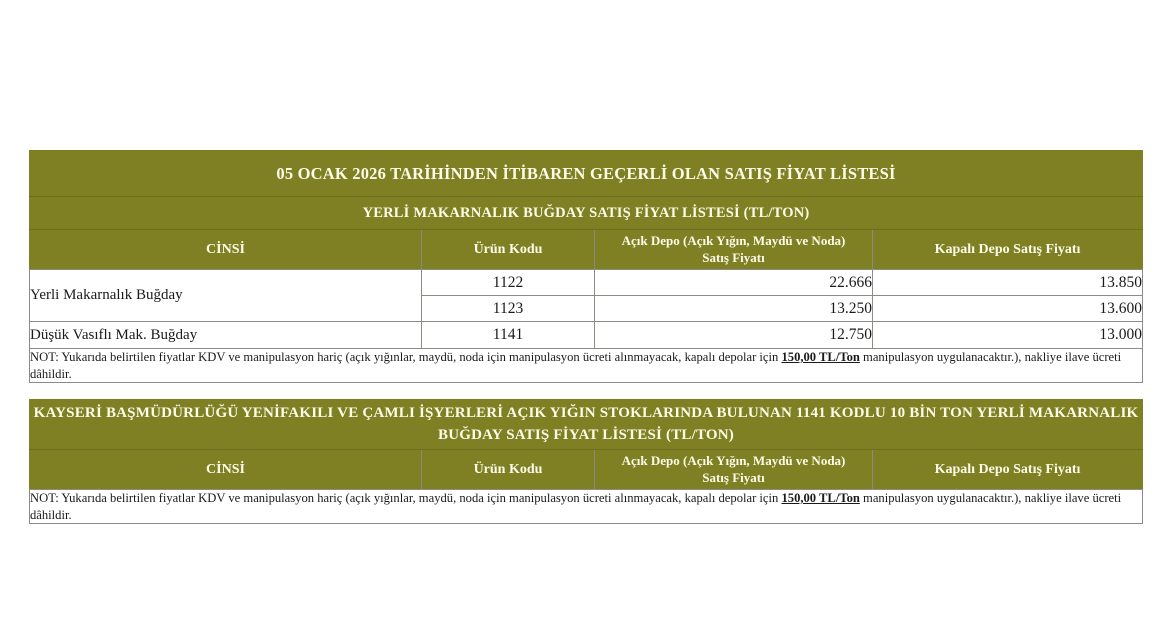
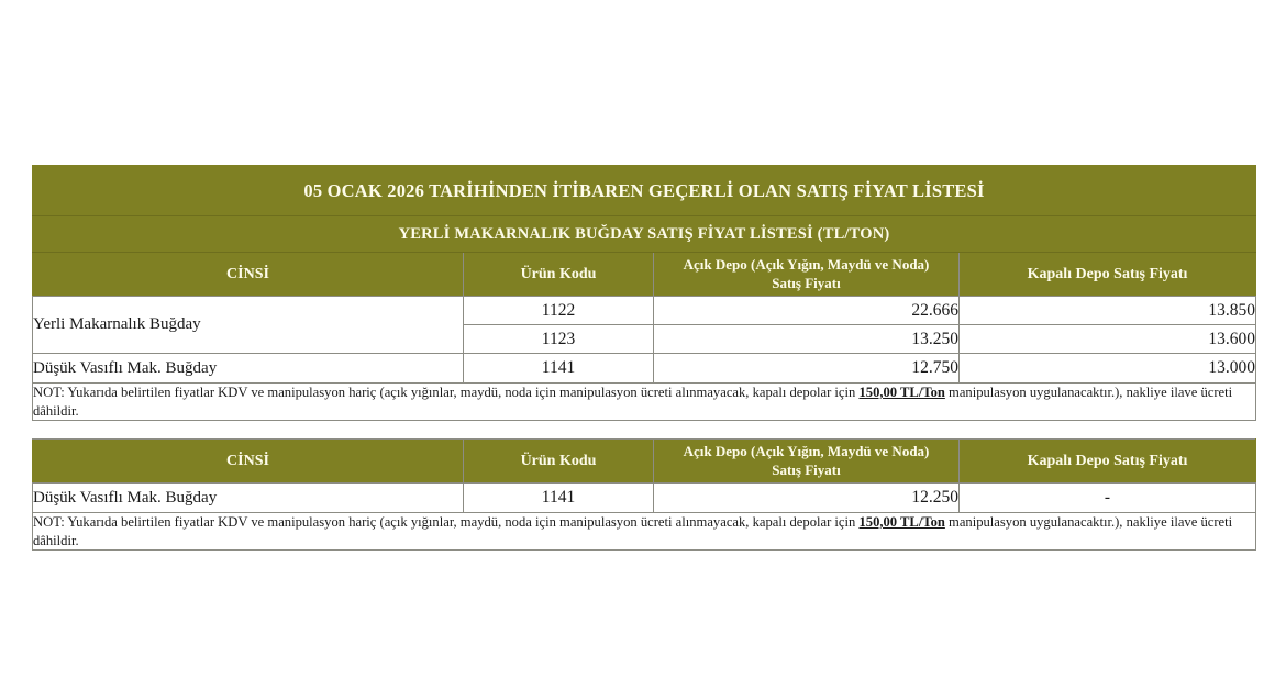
  05 OCAK 2026 TARİHİNDEN İTİBAREN GEÇERLİ OLAN SATIŞ FİYAT LİSTESİ
  YERLİ MAKARNALIK BUĞDAY SATIŞ FİYAT LİSTESİ (TL/TON)
  CİNSİ	Ürün Kodu	Açık Depo (Açık Yığın, Maydü ve Noda) Satış Fiyatı	Kapalı Depo Satış Fiyatı
  Yerli Makarnalık Buğday	1122	22.666	13.850
  1123	13.250	13.600
  Düşük Vasıflı Mak. Buğday	1141	12.750	13.000
  NOT: Yukarıda belirtilen fiyatlar KDV ve manipulasyon hariç (açık yığınlar, maydü, noda için manipulasyon ücreti alınmayacak, kapalı depolar için 150,00 TL/Ton manipulasyon uygulanacaktır.), nakliye ilave ücreti dâhildir.
- KAYSERİ BAŞMÜDÜRLÜĞÜ YENİFAKILI VE ÇAMLI İŞYERLERİ AÇIK YIĞIN STOKLARINDA BULUNAN 1141 KODLU 10 BİN TON YERLİ MAKARNALIK BUĞDAY SATIŞ FİYAT LİSTESİ (TL/TON)
  CİNSİ	Ürün Kodu	Açık Depo (Açık Yığın, Maydü ve Noda) Satış Fiyatı	Kapalı Depo Satış Fiyatı
+ Düşük Vasıflı Mak. Buğday	1141	12.250	-
  NOT: Yukarıda belirtilen fiyatlar KDV ve manipulasyon hariç (açık yığınlar, maydü, noda için manipulasyon ücreti alınmayacak, kapalı depolar için 150,00 TL/Ton manipulasyon uygulanacaktır.), nakliye ilave ücreti dâhildir.
